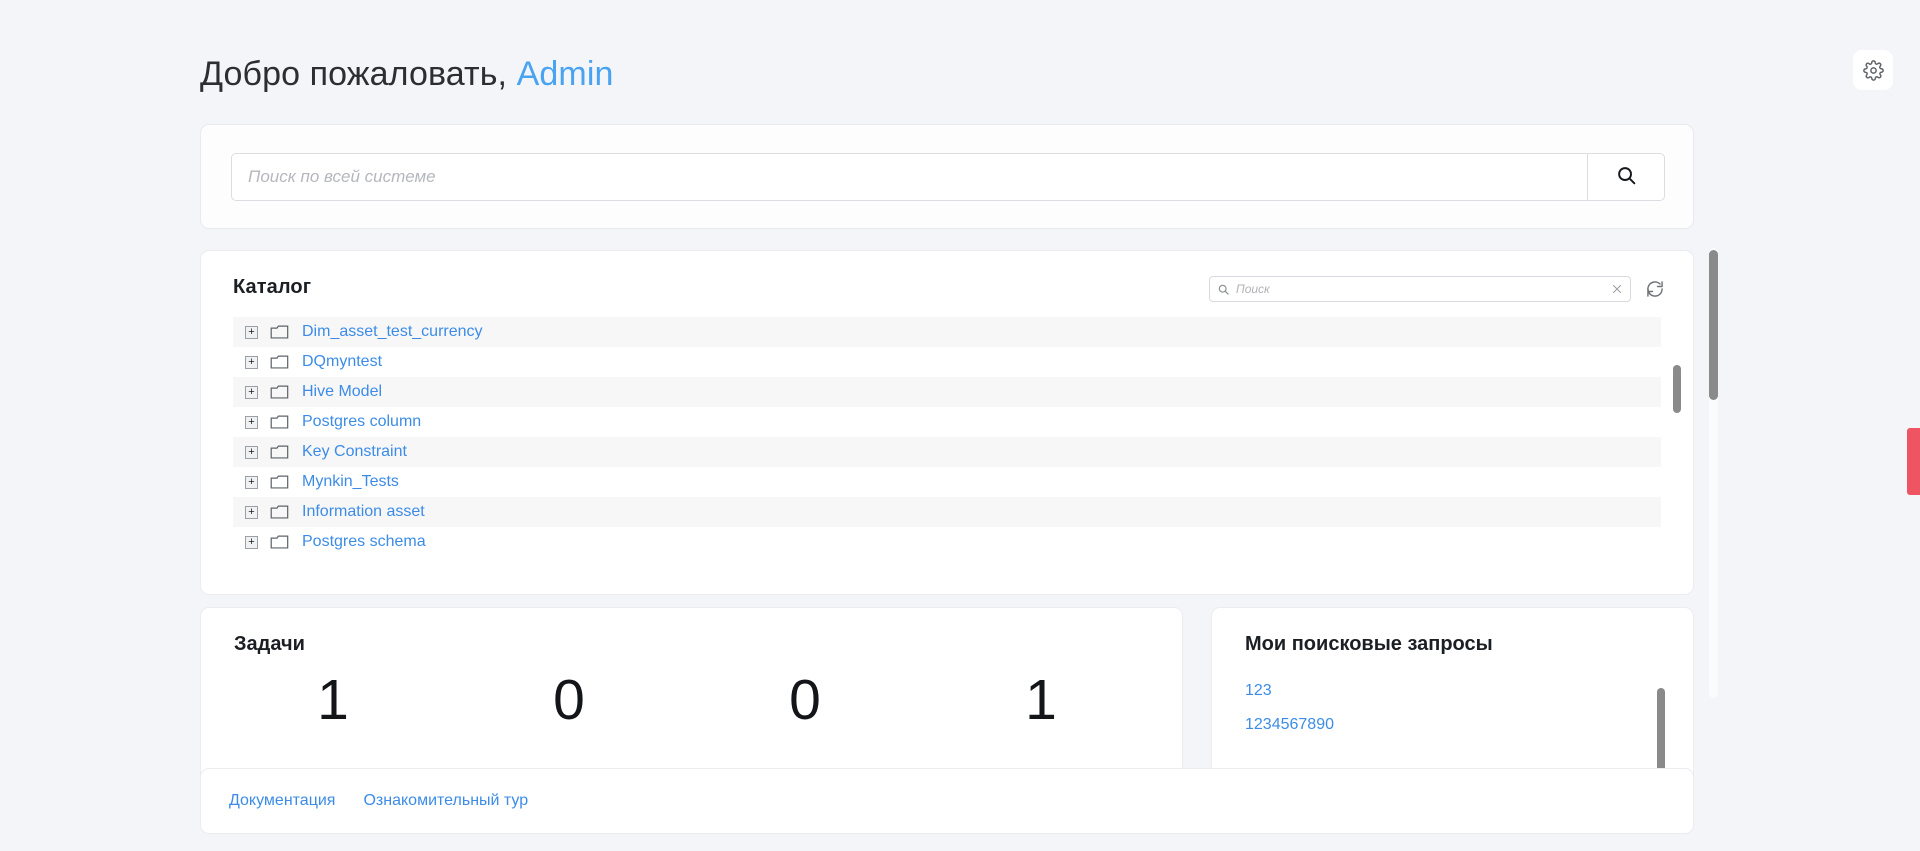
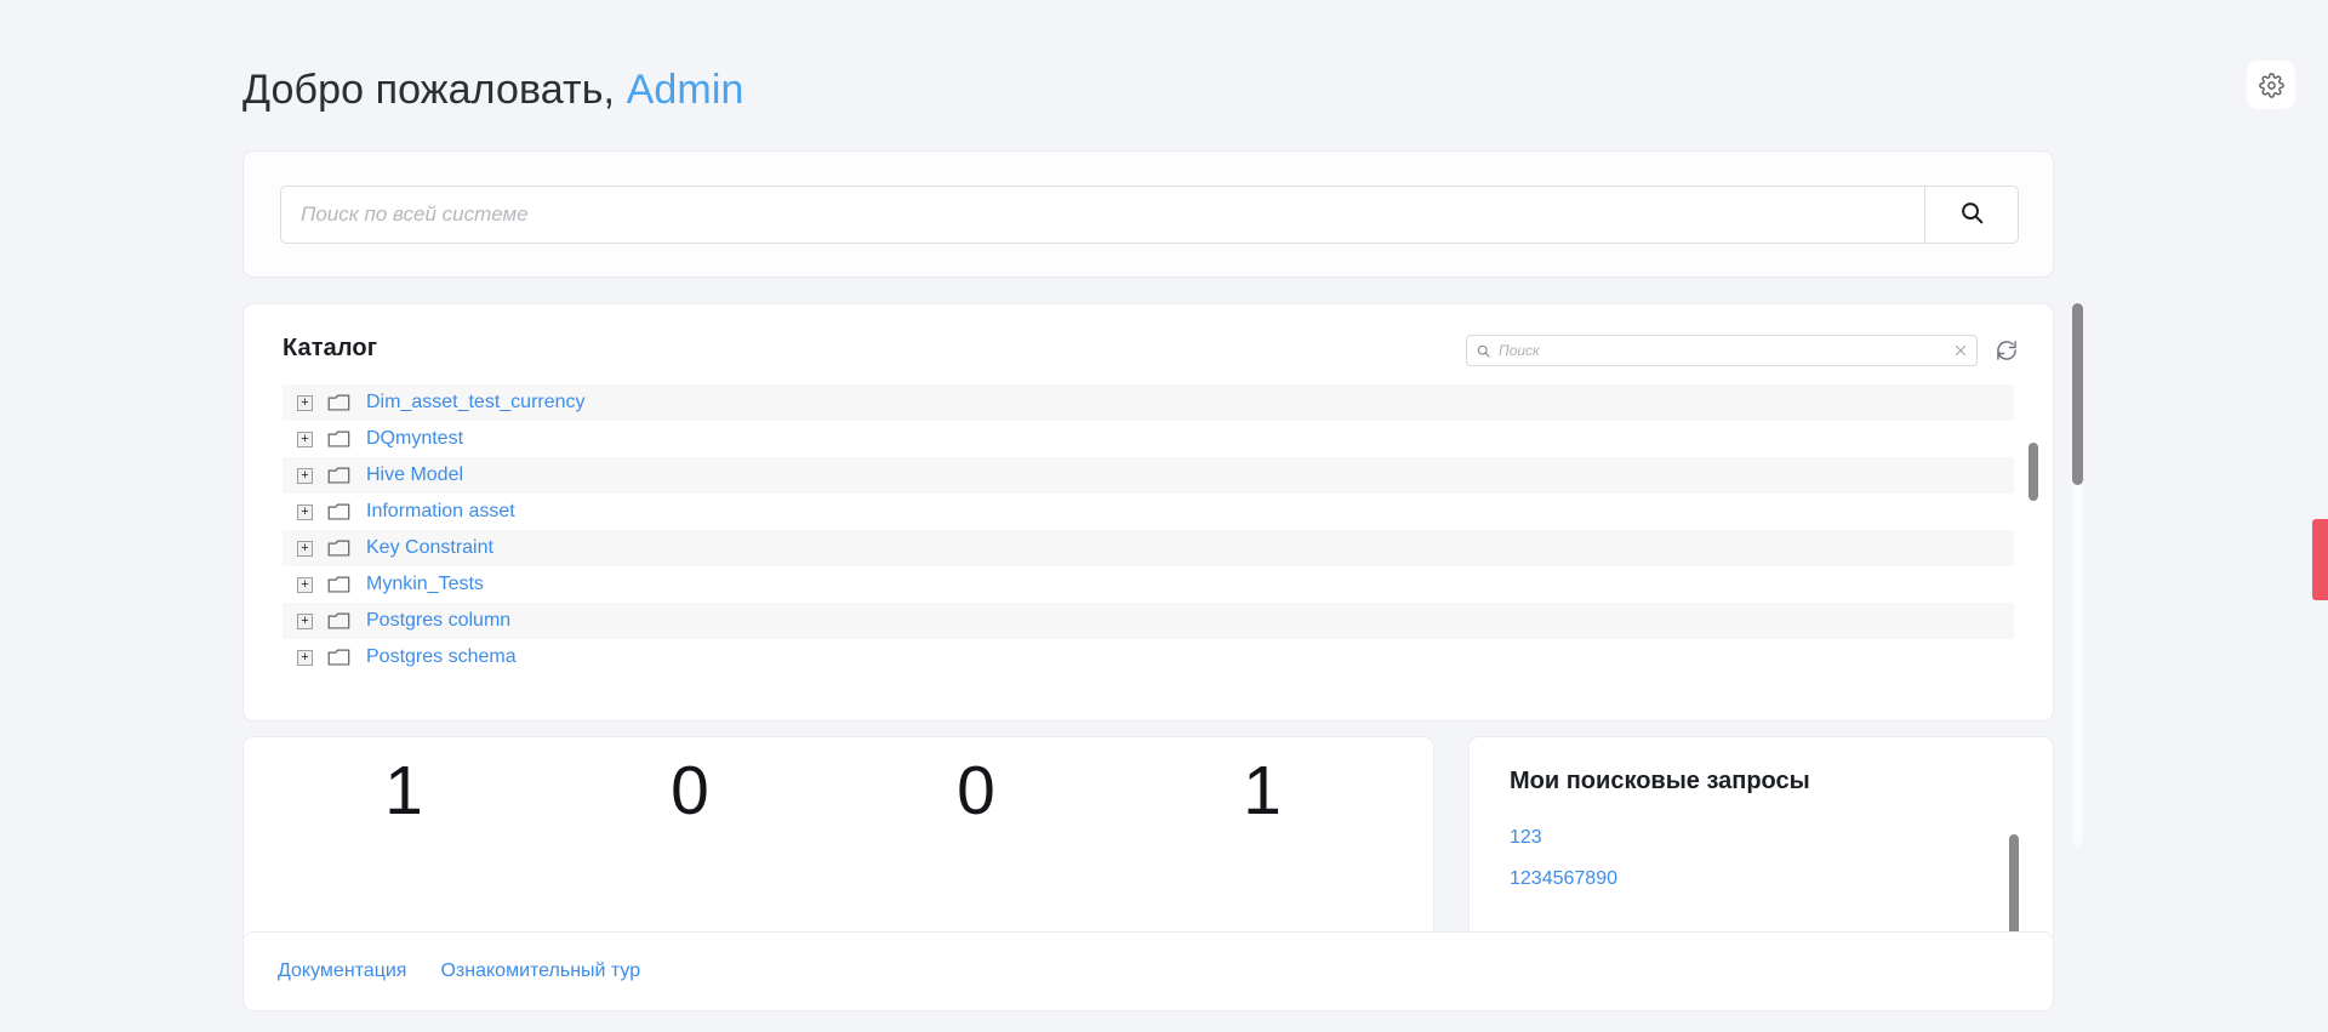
  Добро пожаловать, Admin
  Поиск по всей системе
  Каталог
  Поиск
  +
  Dim_asset_test_currency
  +
  DQmyntest
  +
  Hive Model
  +
- Postgres column
+ Information asset
  +
  Key Constraint
  +
  Mynkin_Tests
  +
- Information asset
+ Postgres column
  +
  Postgres schema
- Задачи
  1
  0
  0
  1
  Мои поисковые запросы
  123
  1234567890
  Документация
  Ознакомительный тур
